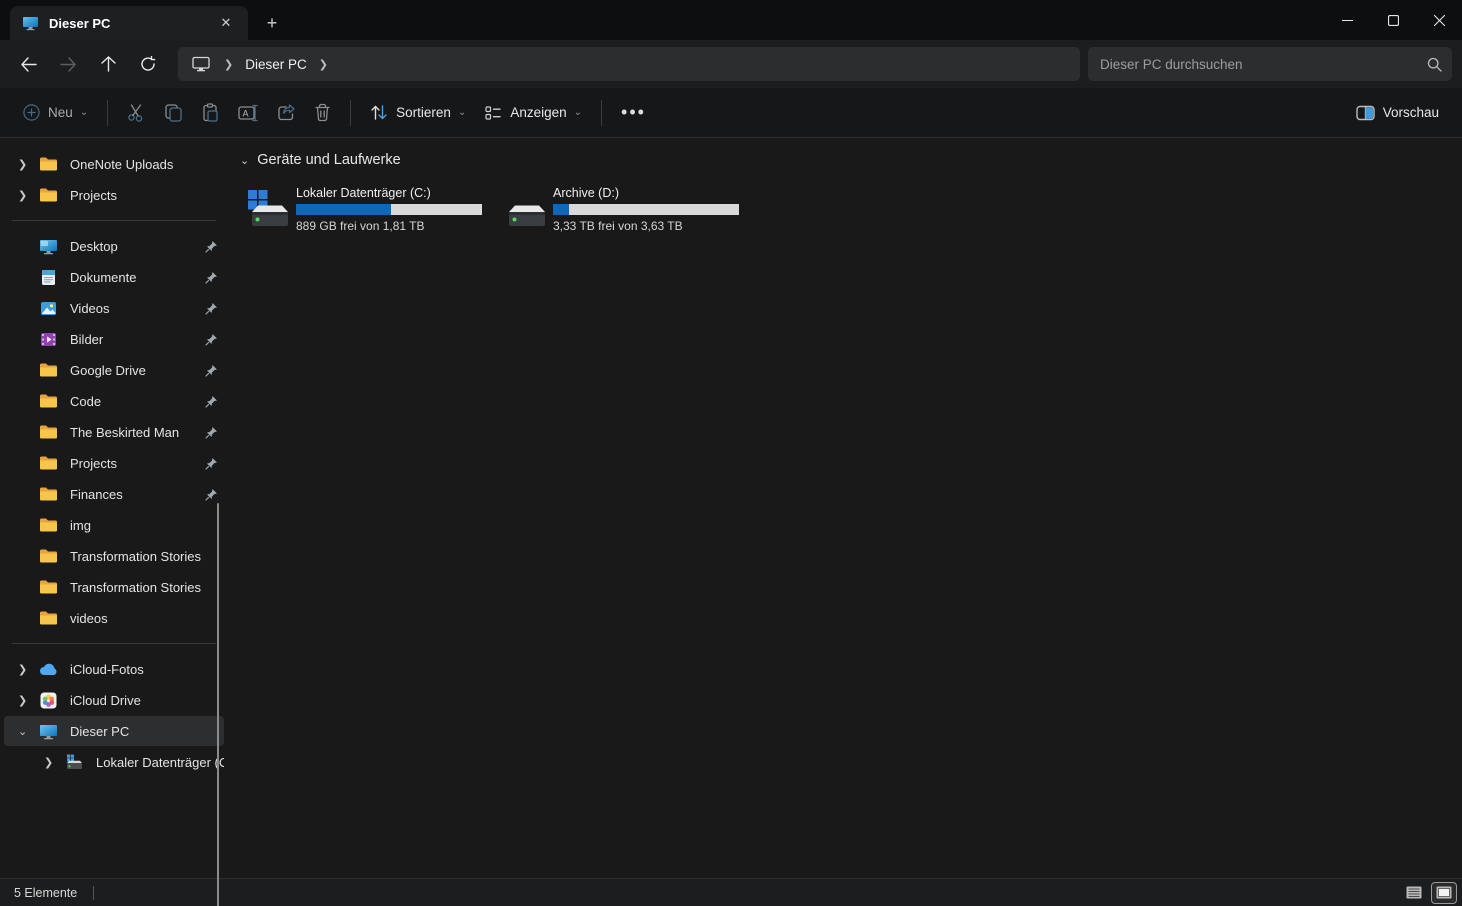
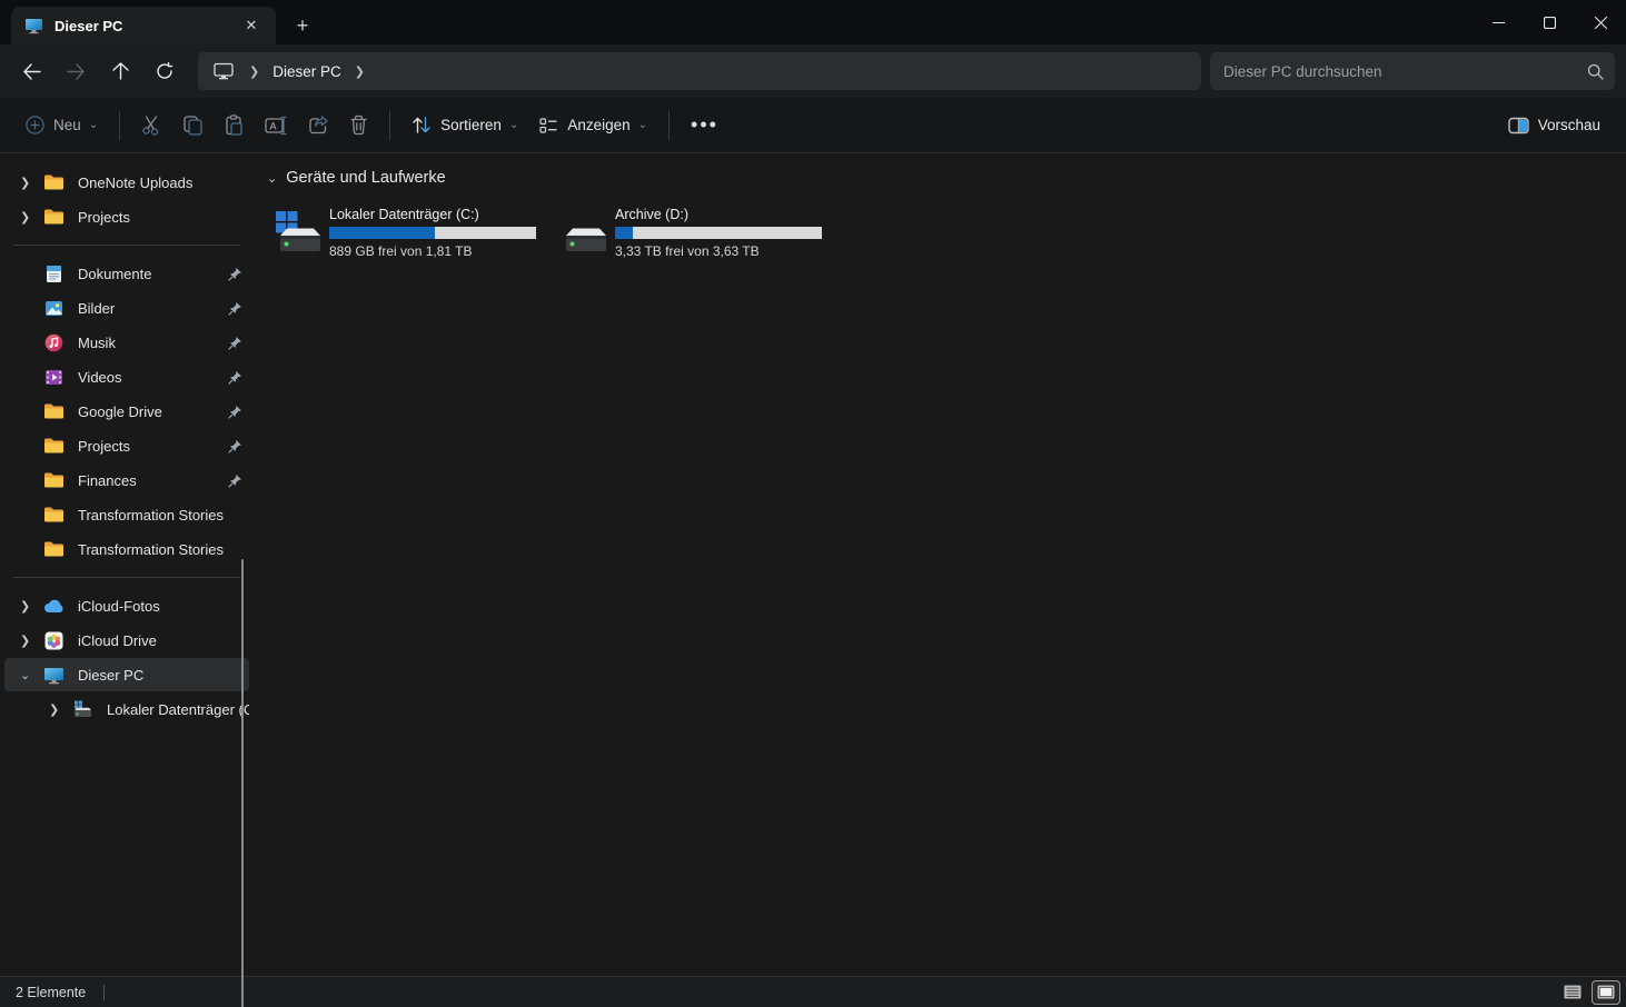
  Dieser PC
  ✕
  +
  ❯
  Dieser PC
  ❯
  Dieser PC durchsuchen
  Neu
  ⌄
  A
  Sortieren
  ⌄
  Anzeigen
  ⌄
  •••
  Vorschau
  ❯
  OneNote Uploads
  ❯
  Projects
- Desktop
  Dokumente
- Videos
+ Bilder
+ Musik
- Bilder
+ Videos
  Google Drive
- Code
- The Beskirted Man
  Projects
  Finances
- img
  Transformation Stories
  Transformation Stories
- videos
  ❯
  iCloud-Fotos
  ❯
  iCloud Drive
  ⌄
  Dieser PC
  ❯
  Lokaler DatenträgerC
  ⌄
  Geräte und Laufwerke
  Lokaler Datenträger (C:)
  889 GB frei von 1,81 TB
  Archive (D:)
  3,33 TB frei von 3,63 TB
- 5 Elemente
+ 2 Elemente
